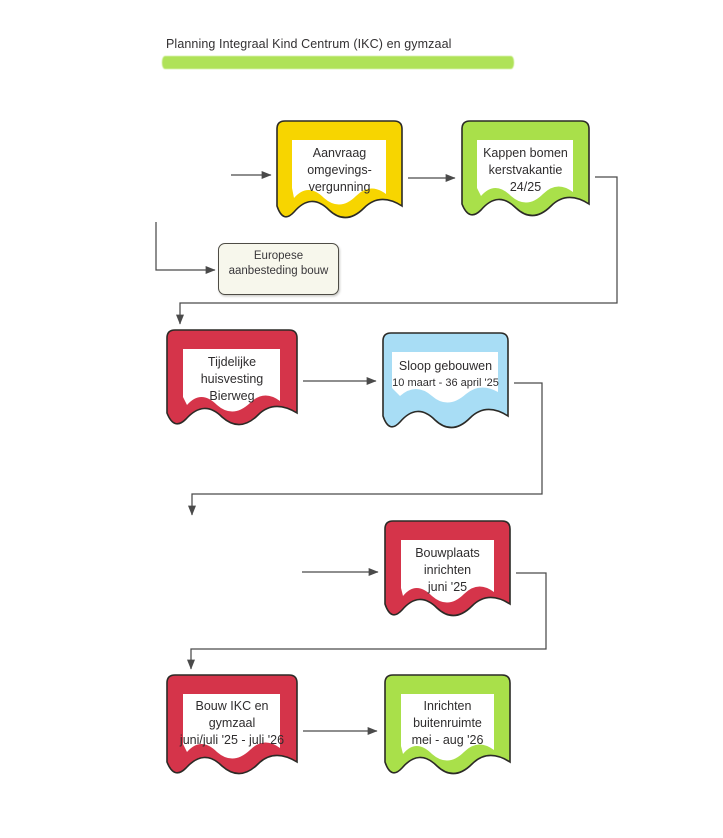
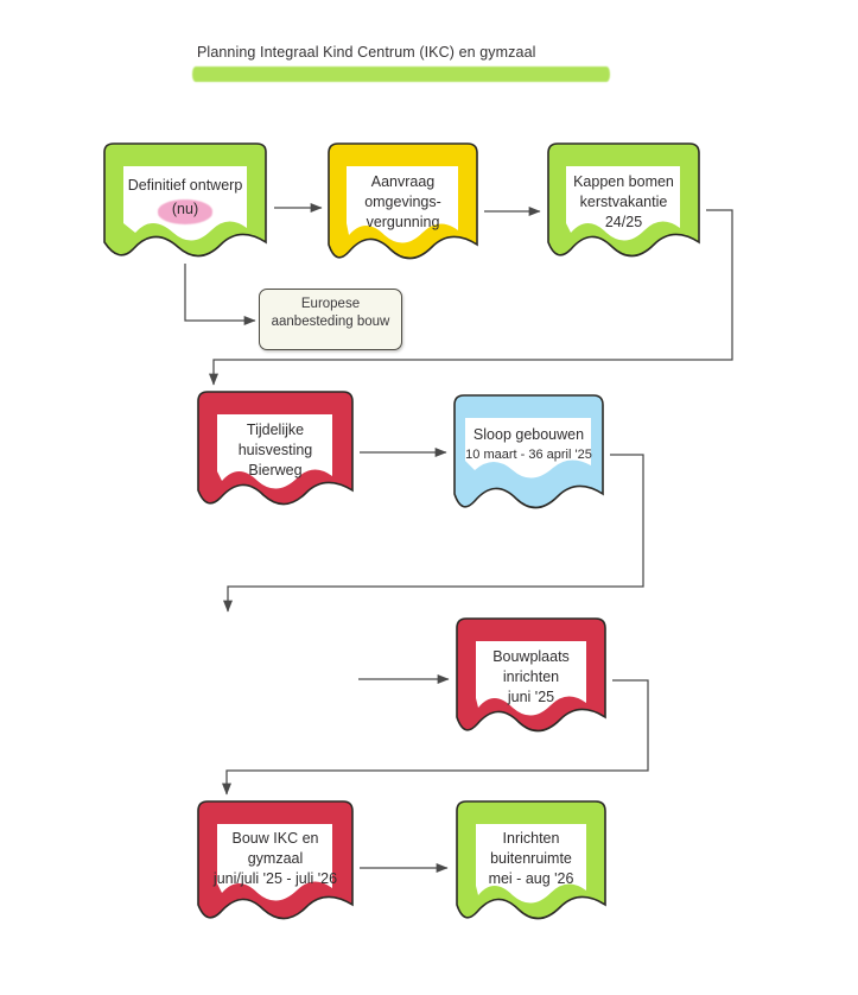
  Planning Integraal Kind Centrum (IKC) en gymzaal
+ Definitief ontwerp
+ (nu)
  Aanvraag
  omgevings-
  vergunning
  Kappen bomen
  kerstvakantie
  24/25
  Europese aanbesteding bouw
  Tijdelijke
  huisvesting
  Bierweg
  Sloop gebouwen
  10 maart - 36 april '25
  Bouwplaats
  inrichten
  juni '25
  Bouw IKC en
  gymzaal
  juni/juli '25 - juli '26
  Inrichten
  buitenruimte
  mei - aug '26
